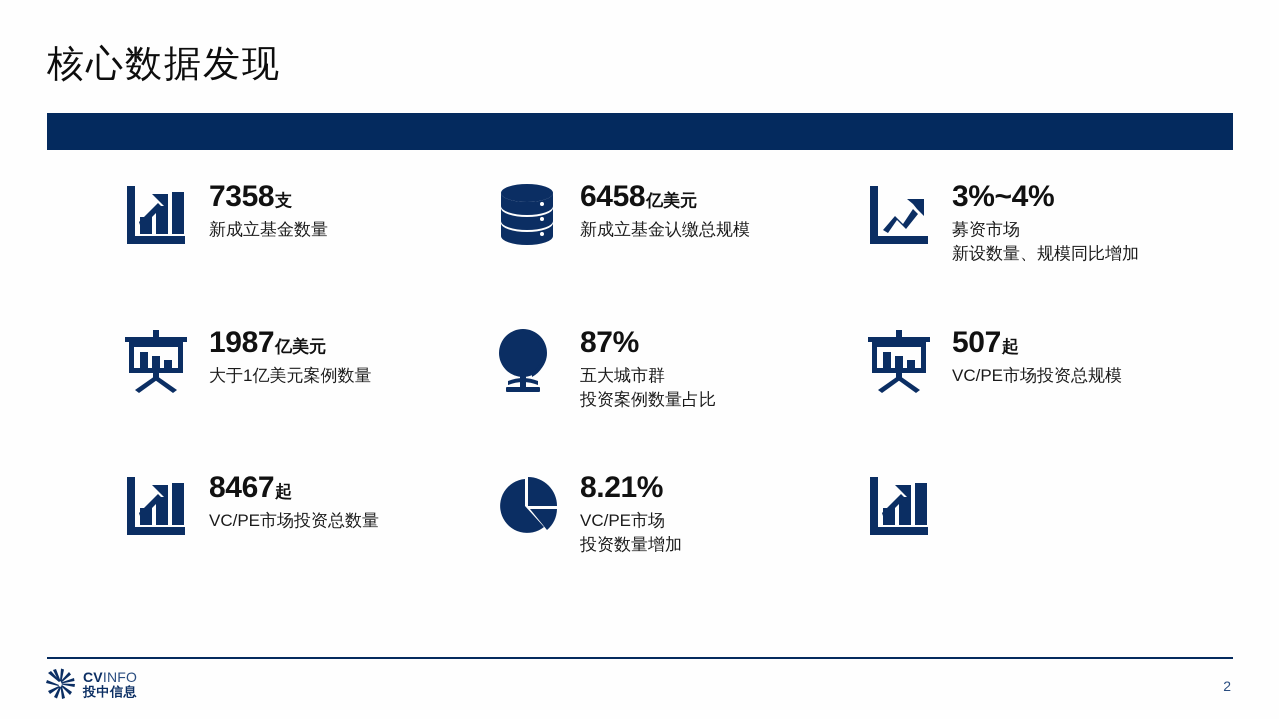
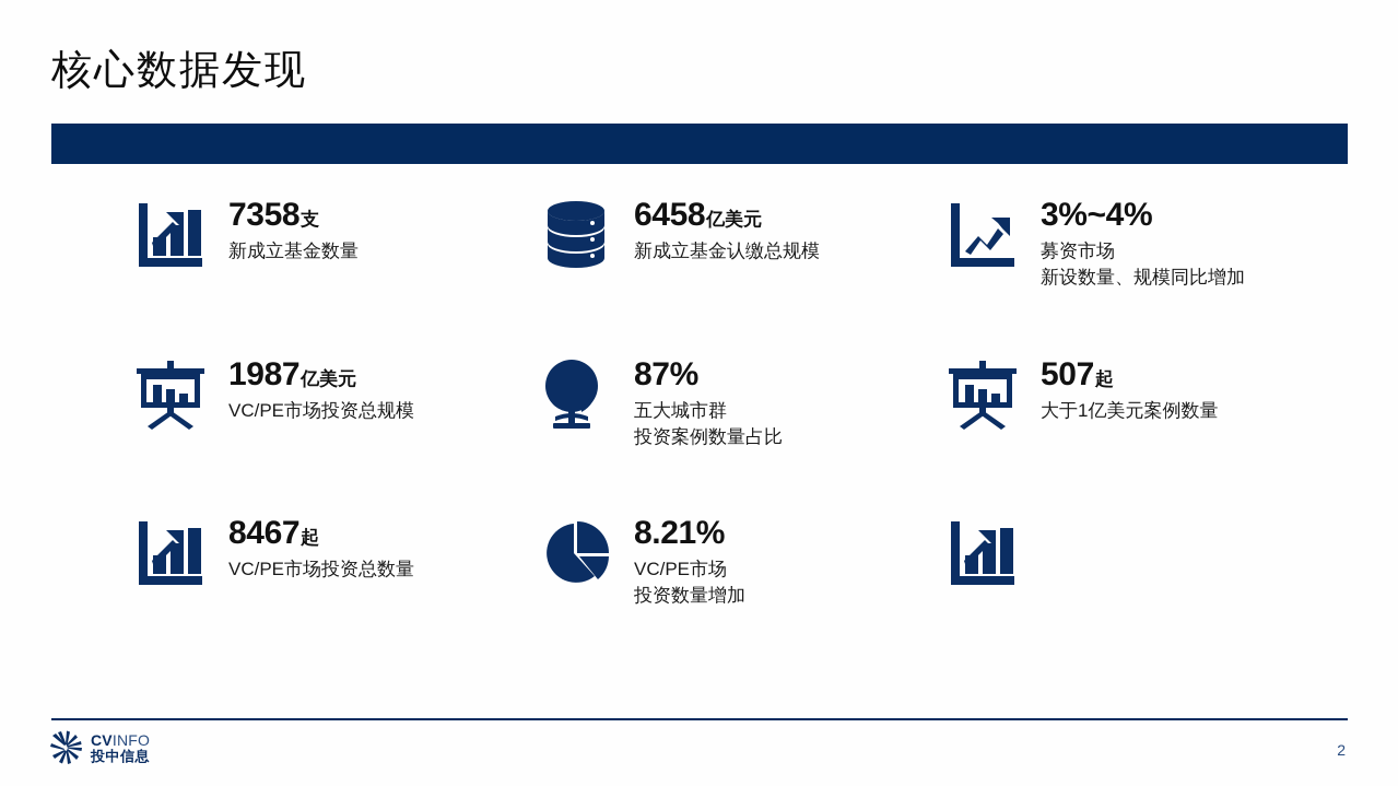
  核心数据发现
  7358支
  新成立基金数量
  6458亿美元
  新成立基金认缴总规模
  3%~4%
  募资市场
  新设数量、规模同比增加
  1987亿美元
- 大于1亿美元案例数量
+ VC/PE市场投资总规模
  87%
  五大城市群
  投资案例数量占比
  507起
- VC/PE市场投资总规模
+ 大于1亿美元案例数量
  8467起
  VC/PE市场投资总数量
  8.21%
  VC/PE市场
  投资数量增加
  CVINFO
  投中信息
  2
